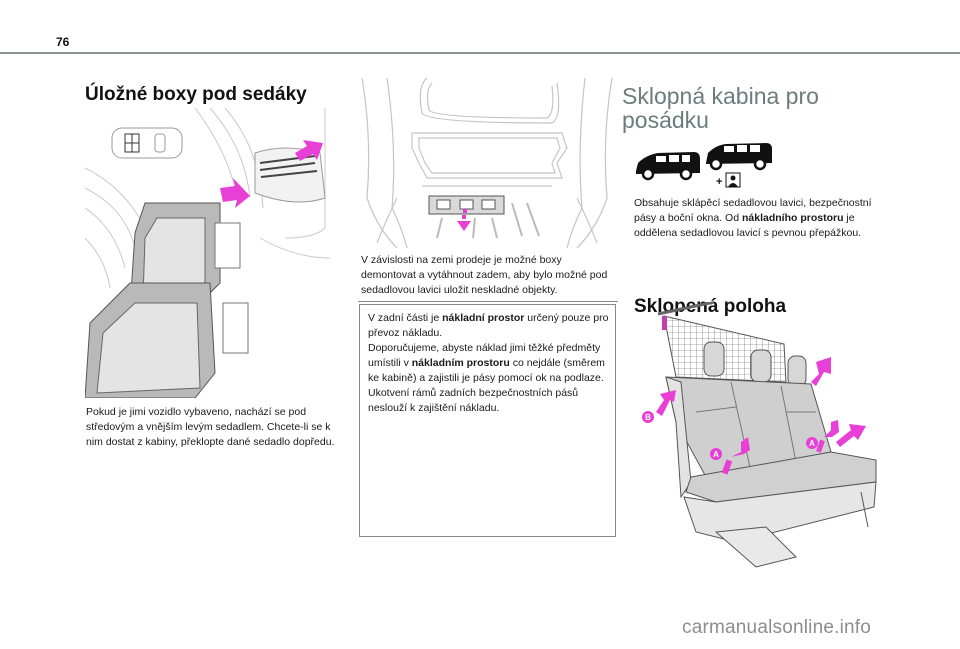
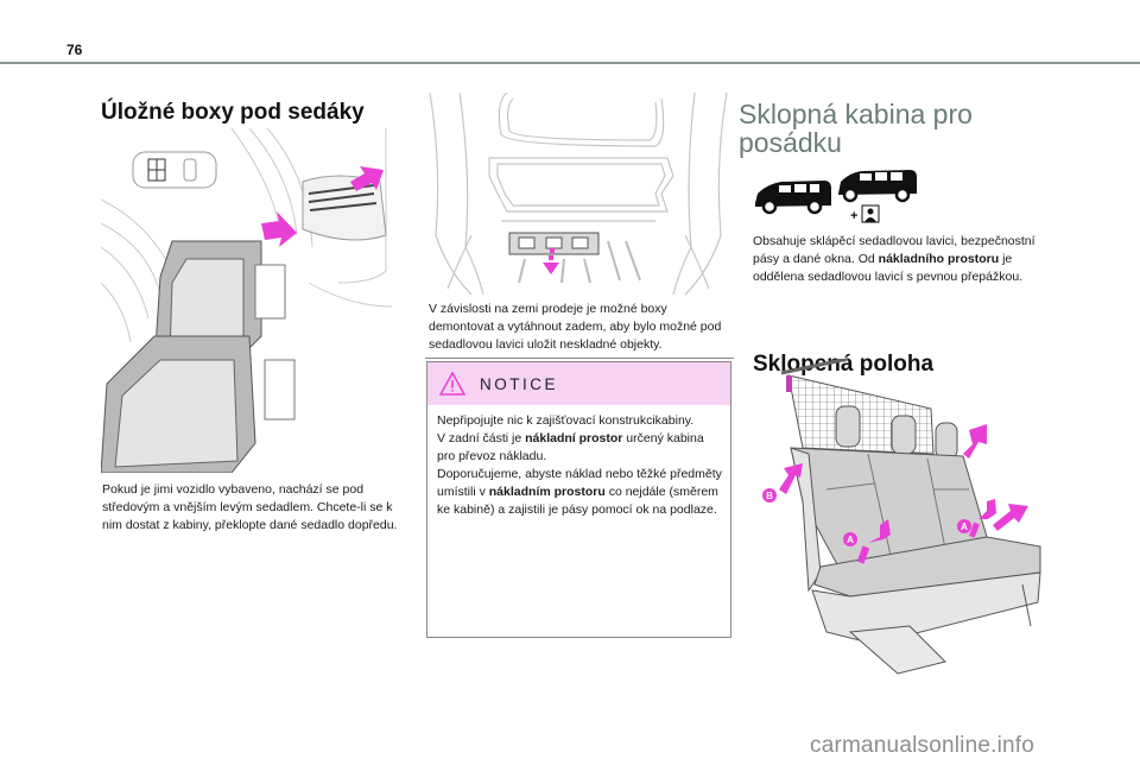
  76
  Úložné boxy pod sedáky
  Pokud je jimi vozidlo vybaveno, nachází se pod středovým a vnějším levým sedadlem. Chcete-li se k nim dostat z kabiny, překlopte dané sedadlo dopředu.
  V závislosti na zemi prodeje je možné boxy demontovat a vytáhnout zadem, aby bylo možné pod sedadlovou lavici uložit neskladné objekty.
+ NOTICE
+ Nepřipojujte nic k zajišťovací konstrukcikabiny.
- V zadní části je nákladní prostor určený pouze pro převoz nákladu.
+ V zadní části je nákladní prostor určený kabina pro převoz nákladu.
- Doporučujeme, abyste náklad jimi těžké předměty umístili v nákladním prostoru co nejdále (směrem ke kabině) a zajistili je pásy pomocí ok na podlaze.
+ Doporučujeme, abyste náklad nebo těžké předměty umístili v nákladním prostoru co nejdále (směrem ke kabině) a zajistili je pásy pomocí ok na podlaze.
- Ukotvení rámů zadních bezpečnostních pásů neslouží k zajištění nákladu.
  Sklopná kabina pro posádku
  +
- Obsahuje sklápěcí sedadlovou lavici, bezpečnostní pásy a boční okna. Od nákladního prostoru je oddělena sedadlovou lavicí s pevnou přepážkou.
+ Obsahuje sklápěcí sedadlovou lavici, bezpečnostní pásy a dané okna. Od nákladního prostoru je oddělena sedadlovou lavicí s pevnou přepážkou.
  Sklopná poloha
  A
  A
  B
  carmanualsonline.info
